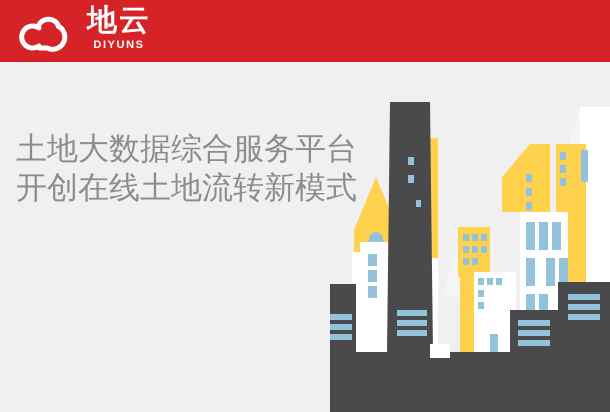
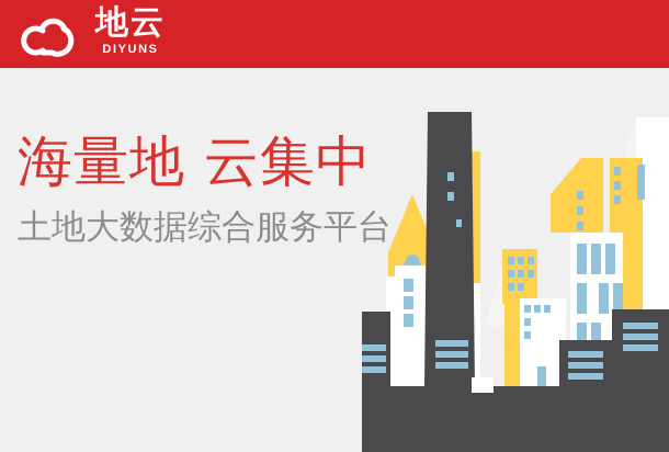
  地云
  DIYUNS
+ 海量地 云集中
  土地大数据综合服务平台
- 开创在线土地流转新模式
